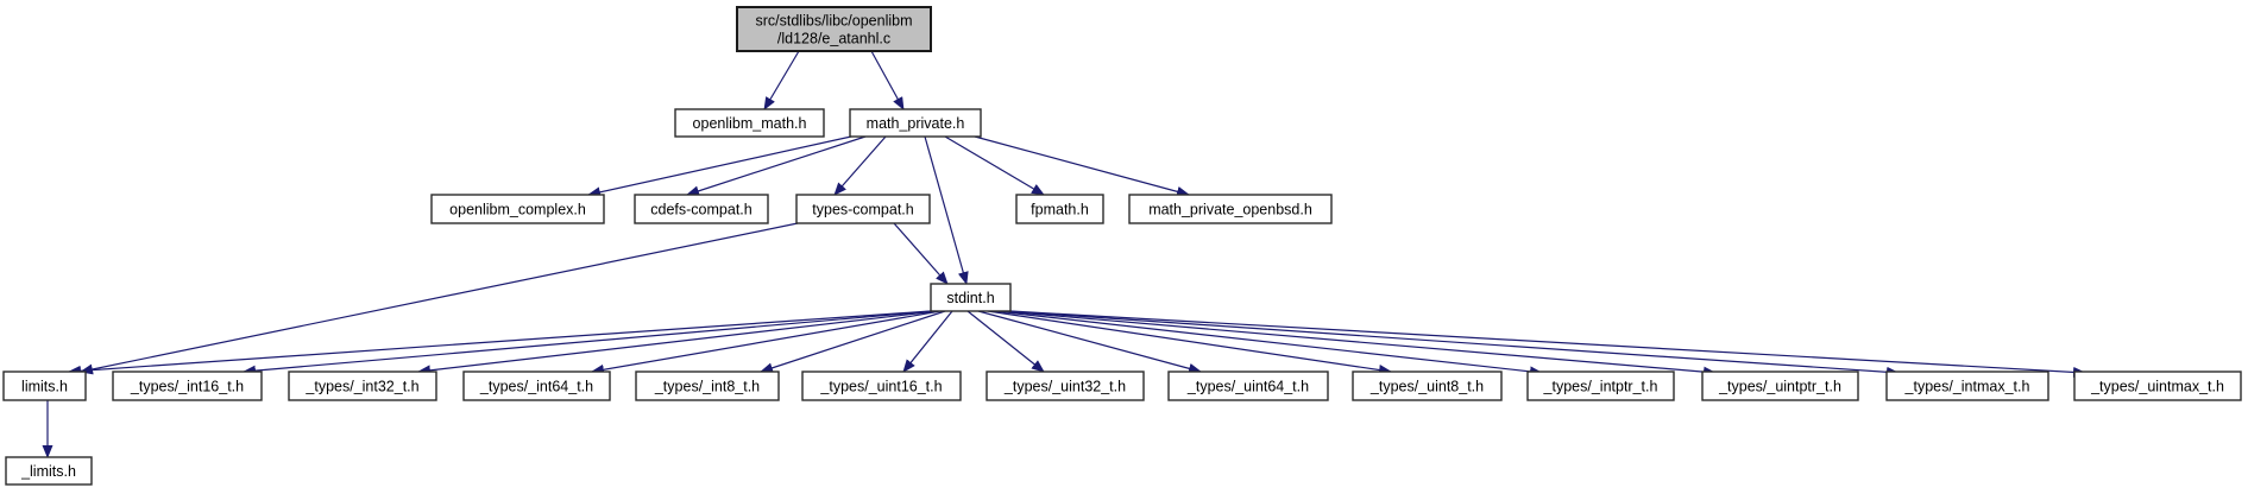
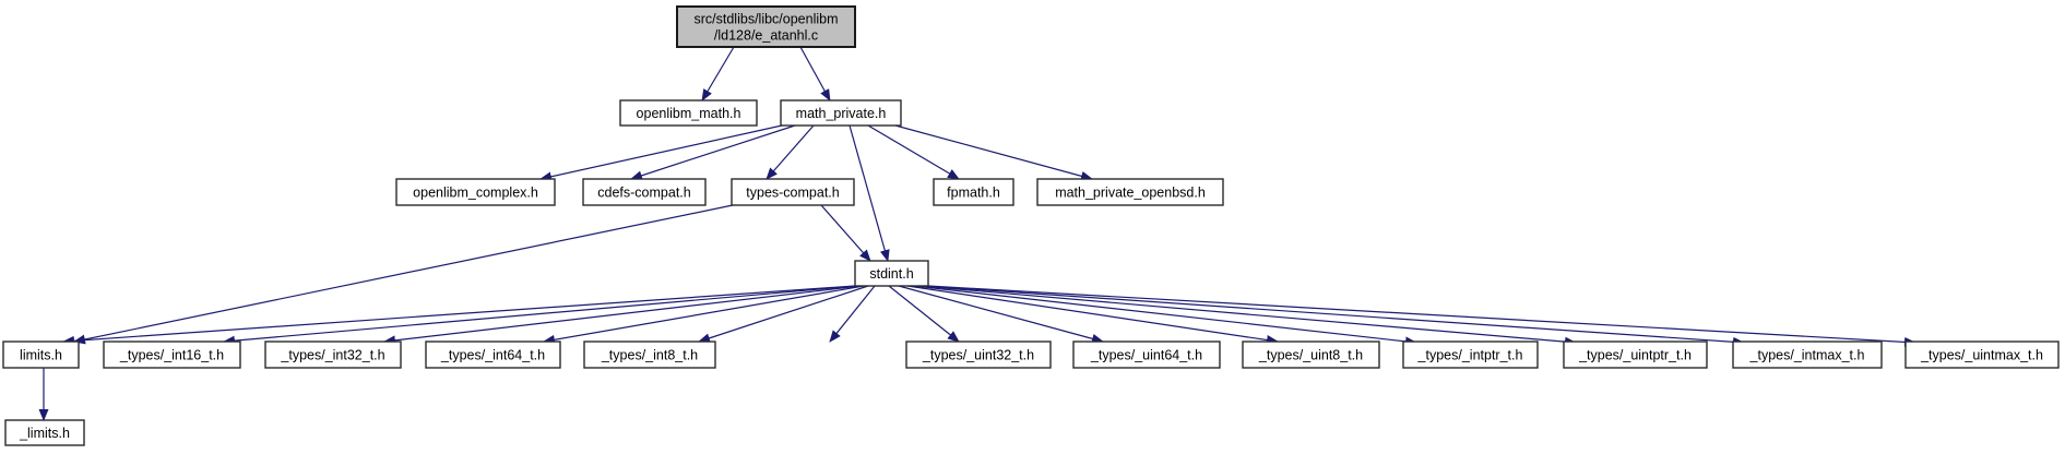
  src/stdlibs/libc/openlibm /ld128/e_atanhl.c
  openlibm_math.h
  math_private.h
  openlibm_complex.h
  cdefs-compat.h
  types-compat.h
  fpmath.h
  math_private_openbsd.h
  stdint.h
  limits.h
  _types/_int16_t.h
  _types/_int32_t.h
  _types/_int64_t.h
  _types/_int8_t.h
- _types/_uint16_t.h
  _types/_uint32_t.h
  _types/_uint64_t.h
  _types/_uint8_t.h
  _types/_intptr_t.h
  _types/_uintptr_t.h
  _types/_intmax_t.h
  _types/_uintmax_t.h
  _limits.h
